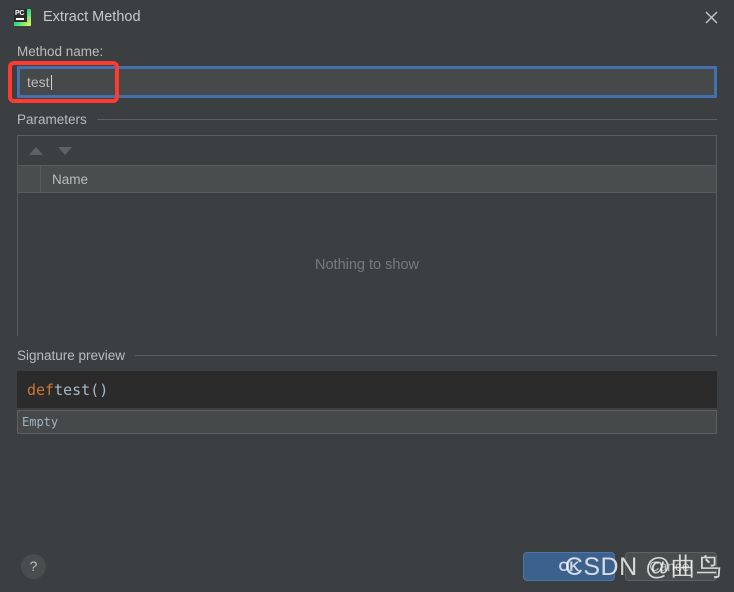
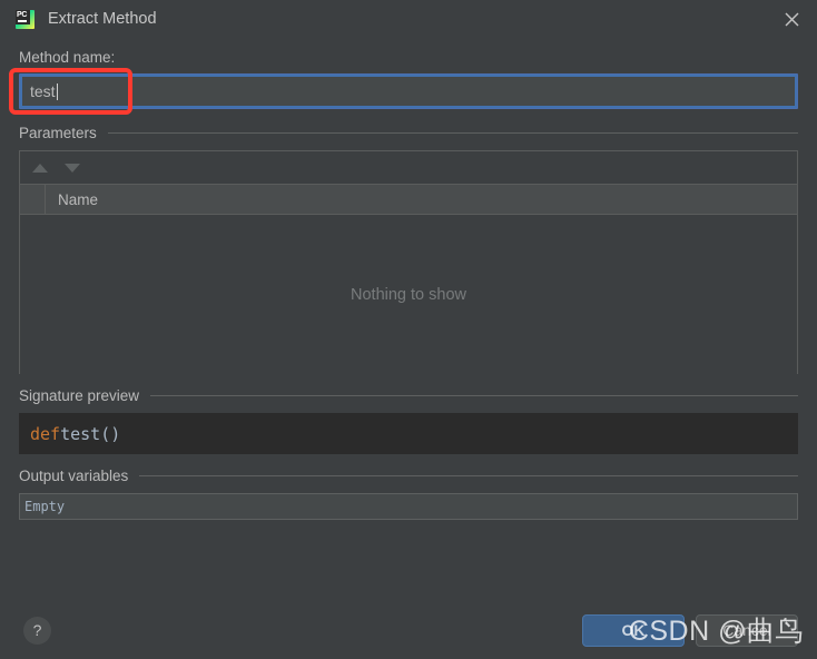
  Extract Method
  Method name:
  test
  Parameters
  Name
  Nothing to show
  Signature preview
  def
  test()
+ Output variables
  Empty
  ?
  OK
  Cancel
  CSDN @曲鸟
